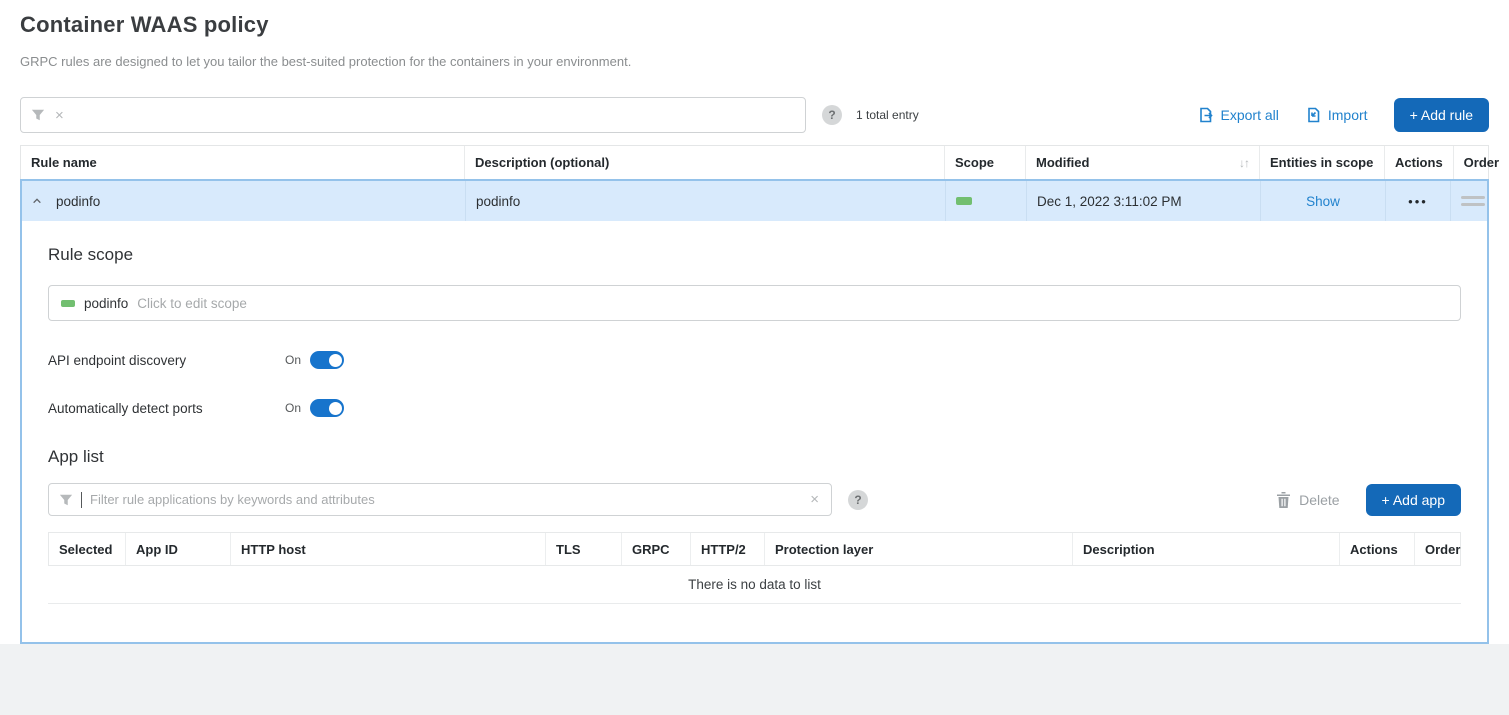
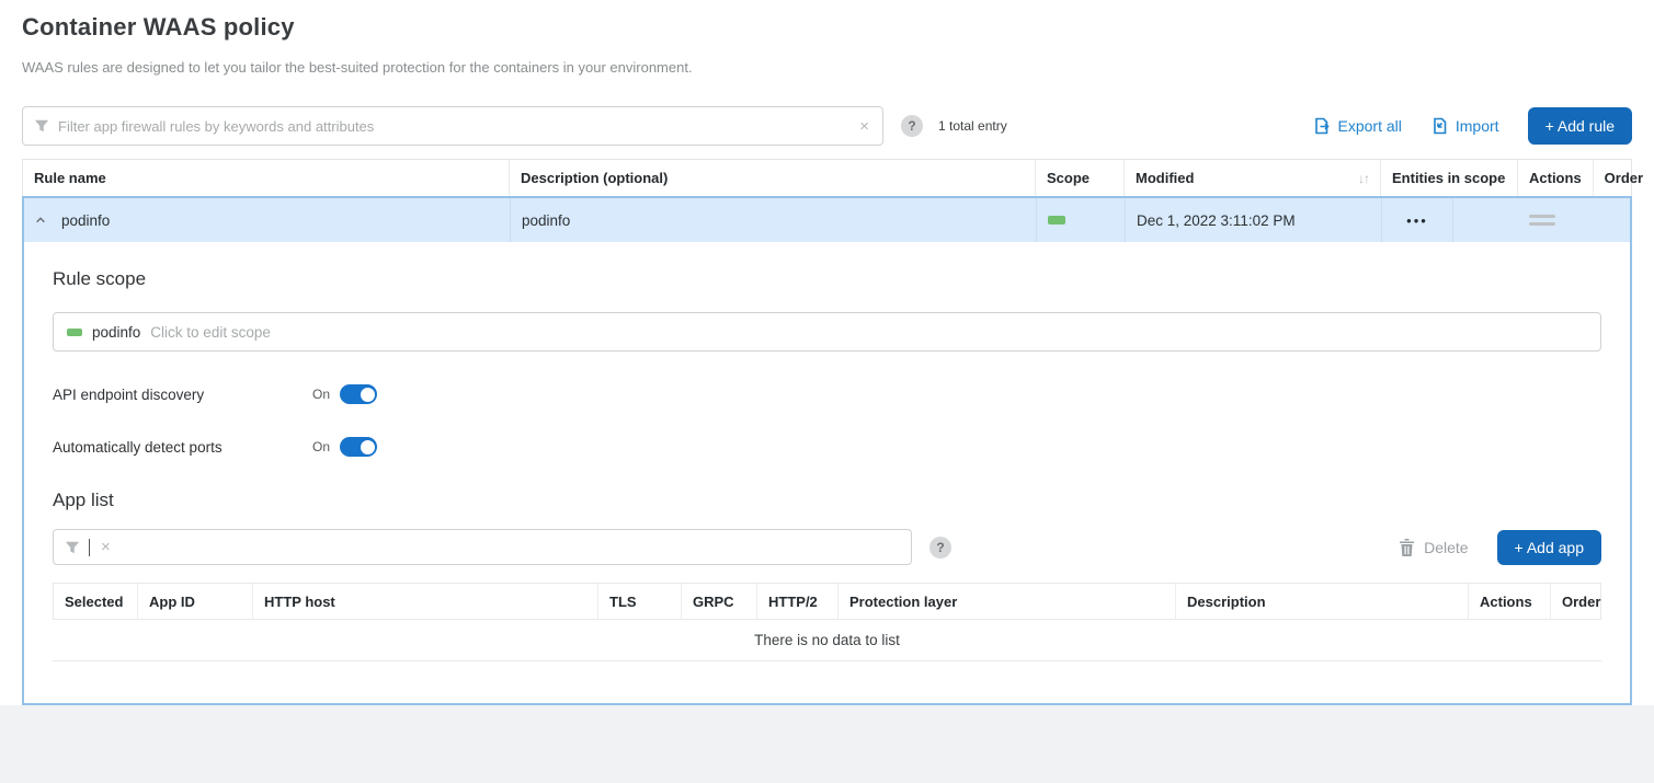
  Container WAAS policy
- GRPC rules are designed to let you tailor the best-suited protection for the containers in your environment.
+ WAAS rules are designed to let you tailor the best-suited protection for the containers in your environment.
+ Filter app firewall rules by keywords and attributes
  ×
  ?
  1 total entry
  Export all
  Import
  + Add rule
  Rule name
  Description (optional)
  Scope
  Modified
  ↓↑
  Entities in scope
  Actions
  Order
  podinfo
  podinfo
  Dec 1, 2022 3:11:02 PM
- Show
  •••
  Rule scope
  podinfo
  Click to edit scope
  API endpoint discovery
  On
  Automatically detect ports
  On
  App list
- Filter rule applications by keywords and attributes
  ×
  ?
  Delete
  + Add app
  Selected
  App ID
  HTTP host
  TLS
  GRPC
  HTTP/2
  Protection layer
  Description
  Actions
  Order
  There is no data to list
